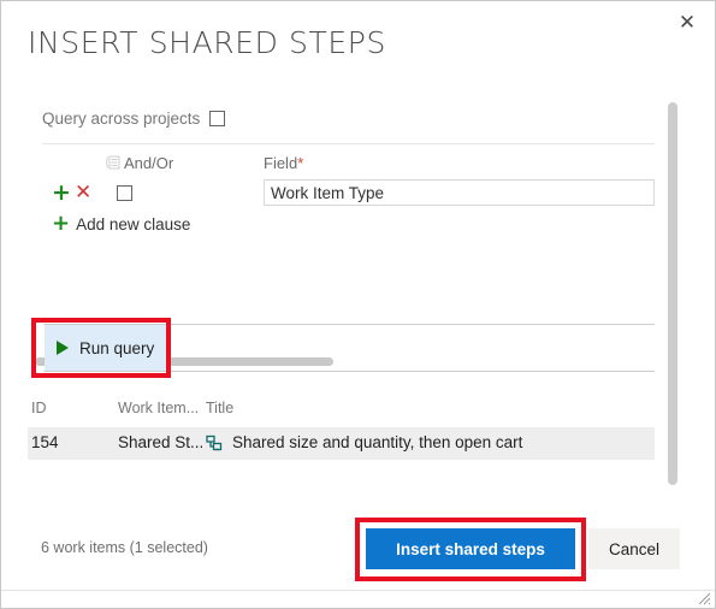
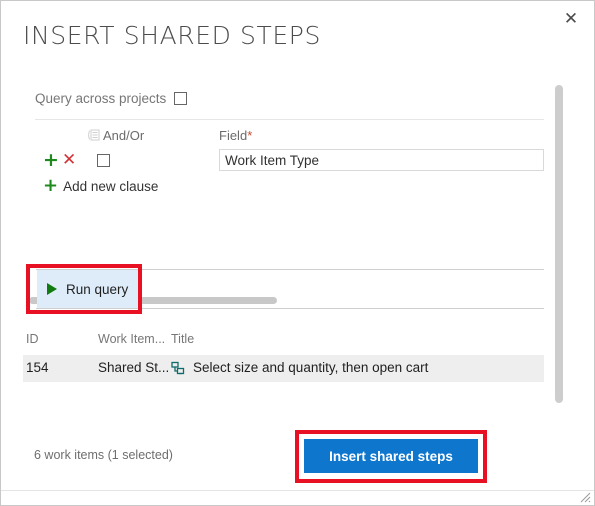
  ✕
  INSERT SHARED STEPS
  Query across projects
  And/Or
  Field*
  +
  ✕
  Work Item Type
  +
  Add new clause
  Run query
  ID
  Work Item...
  Title
  154
  Shared St...
- Shared size and quantity, then open cart
+ Select size and quantity, then open cart
  6 work items (1 selected)
  Insert shared steps
- Cancel
